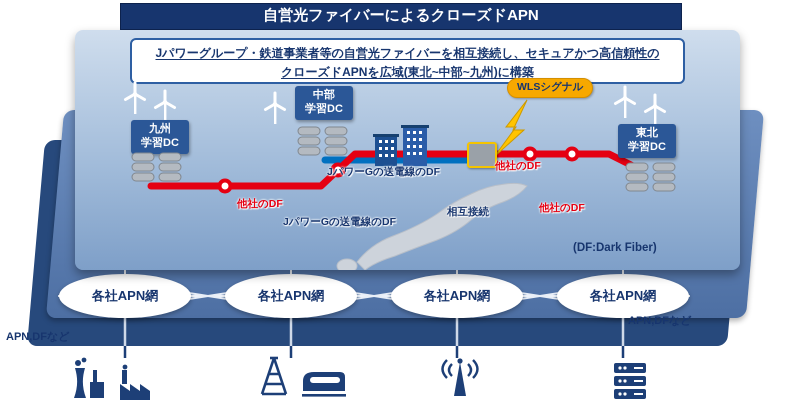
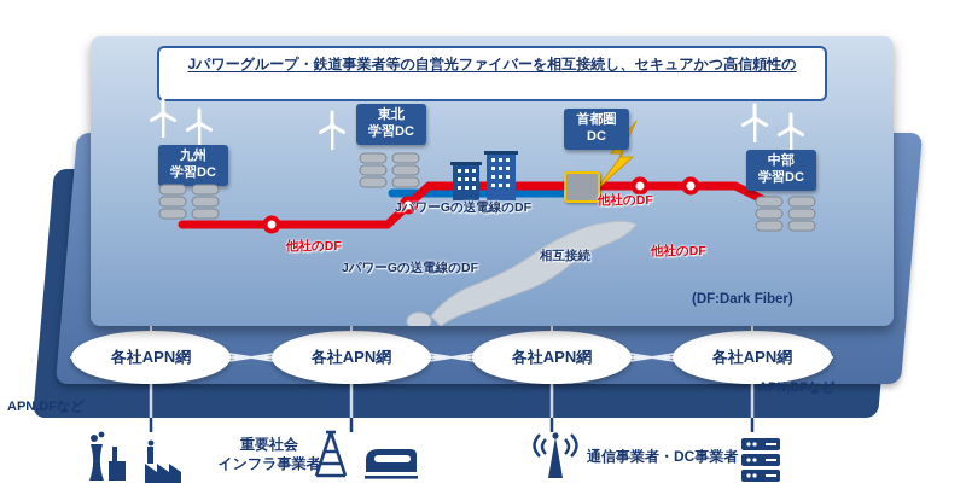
  各社APN網
  各社APN網
  各社APN網
  各社APN網
- 自営光ファイバーによるクローズドAPN
  Jパワーグループ・鉄道事業者等の自営光ファイバーを相互接続し、セキュアかつ高信頼性の
- クローズドAPNを広域(東北~中部~九州)に構築
  九州
  学習DC
- 中部
+ 東北
  学習DC
+ 首都圏
+ DC
- 東北
+ 中部
  学習DC
- WLSシグナル
  JパワーGの送電線のDF
  JパワーGの送電線のDF
  相互接続
  他社のDF
  他社のDF
  他社のDF
  (DF:Dark Fiber)
  APN,DFなど
  APN,DFなど
+ 重要社会
+ インフラ事業者
+ 通信事業者・DC事業者
